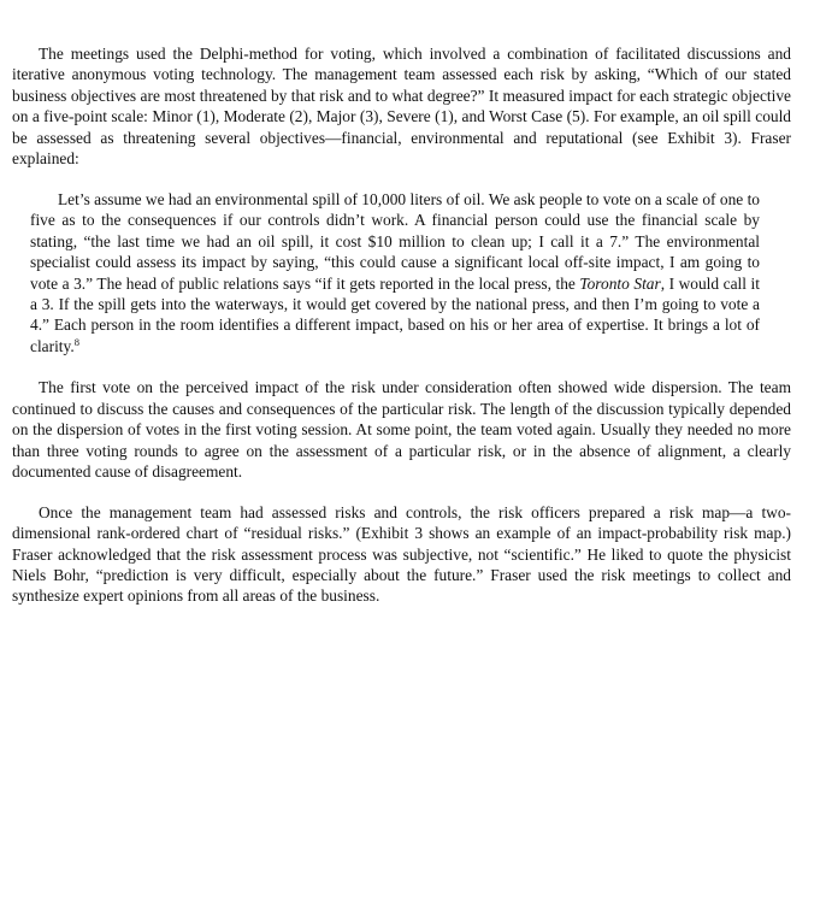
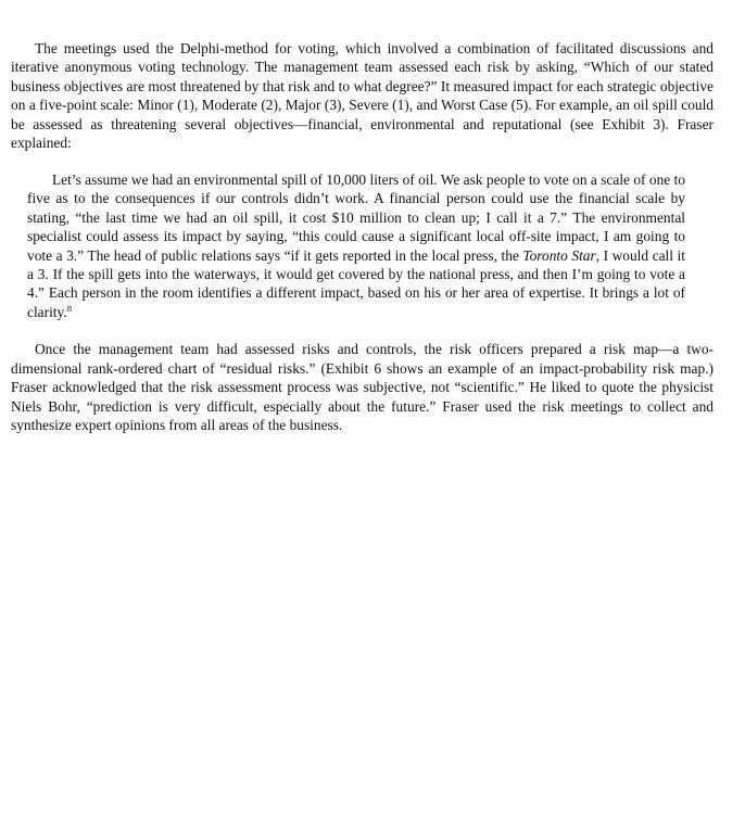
  The meetings used the Delphi-method for voting, which involved a combination of facilitated discussions and iterative anonymous voting technology. The management team assessed each risk by asking, “Which of our stated business objectives are most threatened by that risk and to what degree?” It measured impact for each strategic objective on a five-point scale: Minor (1), Moderate (2), Major (3), Severe (1), and Worst Case (5). For example, an oil spill could be assessed as threatening several objectives—financial, environmental and reputational (see Exhibit 3). Fraser explained:
  Let’s assume we had an environmental spill of 10,000 liters of oil. We ask people to vote on a scale of one to five as to the consequences if our controls didn’t work. A financial person could use the financial scale by stating, “the last time we had an oil spill, it cost $10 million to clean up; I call it a 7.” The environmental specialist could assess its impact by saying, “this could cause a significant local off-site impact, I am going to vote a 3.” The head of public relations says “if it gets reported in the local press, the Toronto Star, I would call it a 3. If the spill gets into the waterways, it would get covered by the national press, and then I’m going to vote a 4.” Each person in the room identifies a different impact, based on his or her area of expertise. It brings a lot of clarity.8
- The first vote on the perceived impact of the risk under consideration often showed wide dispersion. The team continued to discuss the causes and consequences of the particular risk. The length of the discussion typically depended on the dispersion of votes in the first voting session. At some point, the team voted again. Usually they needed no more than three voting rounds to agree on the assessment of a particular risk, or in the absence of alignment, a clearly documented cause of disagreement.
- Once the management team had assessed risks and controls, the risk officers prepared a risk map—a two-dimensional rank-ordered chart of “residual risks.” (Exhibit 3 shows an example of an impact-probability risk map.) Fraser acknowledged that the risk assessment process was subjective, not “scientific.” He liked to quote the physicist Niels Bohr, “prediction is very difficult, especially about the future.” Fraser used the risk meetings to collect and synthesize expert opinions from all areas of the business.
+ Once the management team had assessed risks and controls, the risk officers prepared a risk map—a two-dimensional rank-ordered chart of “residual risks.” (Exhibit 6 shows an example of an impact-probability risk map.) Fraser acknowledged that the risk assessment process was subjective, not “scientific.” He liked to quote the physicist Niels Bohr, “prediction is very difficult, especially about the future.” Fraser used the risk meetings to collect and synthesize expert opinions from all areas of the business.
